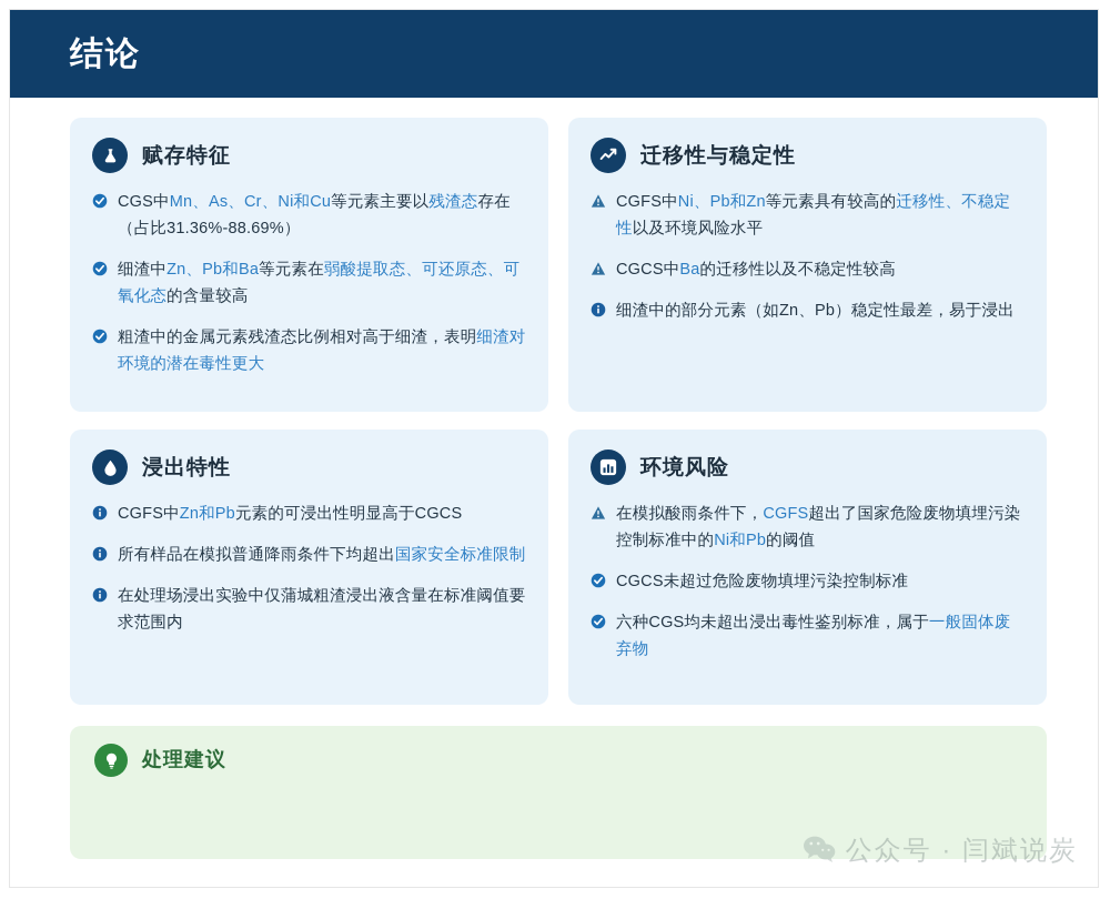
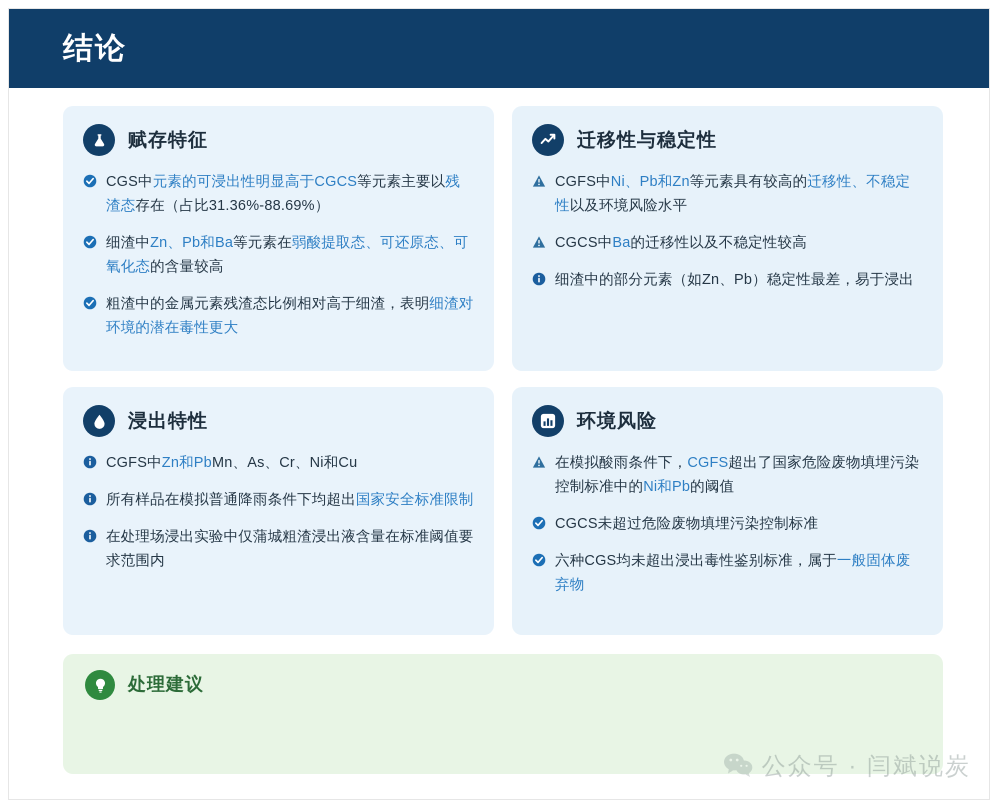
  结论
  赋存特征
- CGS中Mn、As、Cr、Ni和Cu等元素主要以残渣态存在（占比31.36%-88.69%）
+ CGS中元素的可浸出性明显高于CGCS等元素主要以残渣态存在（占比31.36%-88.69%）
  细渣中Zn、Pb和Ba等元素在弱酸提取态、可还原态、可氧化态的含量较高
  粗渣中的金属元素残渣态比例相对高于细渣，表明细渣对环境的潜在毒性更大
  迁移性与稳定性
  CGFS中Ni、Pb和Zn等元素具有较高的迁移性、不稳定性以及环境风险水平
  CGCS中Ba的迁移性以及不稳定性较高
  细渣中的部分元素（如Zn、Pb）稳定性最差，易于浸出
  浸出特性
- CGFS中Zn和Pb元素的可浸出性明显高于CGCS
+ CGFS中Zn和PbMn、As、Cr、Ni和Cu
  所有样品在模拟普通降雨条件下均超出国家安全标准限制
  在处理场浸出实验中仅蒲城粗渣浸出液含量在标准阈值要求范围内
  环境风险
  在模拟酸雨条件下，CGFS超出了国家危险废物填埋污染控制标准中的Ni和Pb的阈值
  CGCS未超过危险废物填埋污染控制标准
  六种CGS均未超出浸出毒性鉴别标准，属于一般固体废弃物
  处理建议
  公众号 · 闫斌说炭
